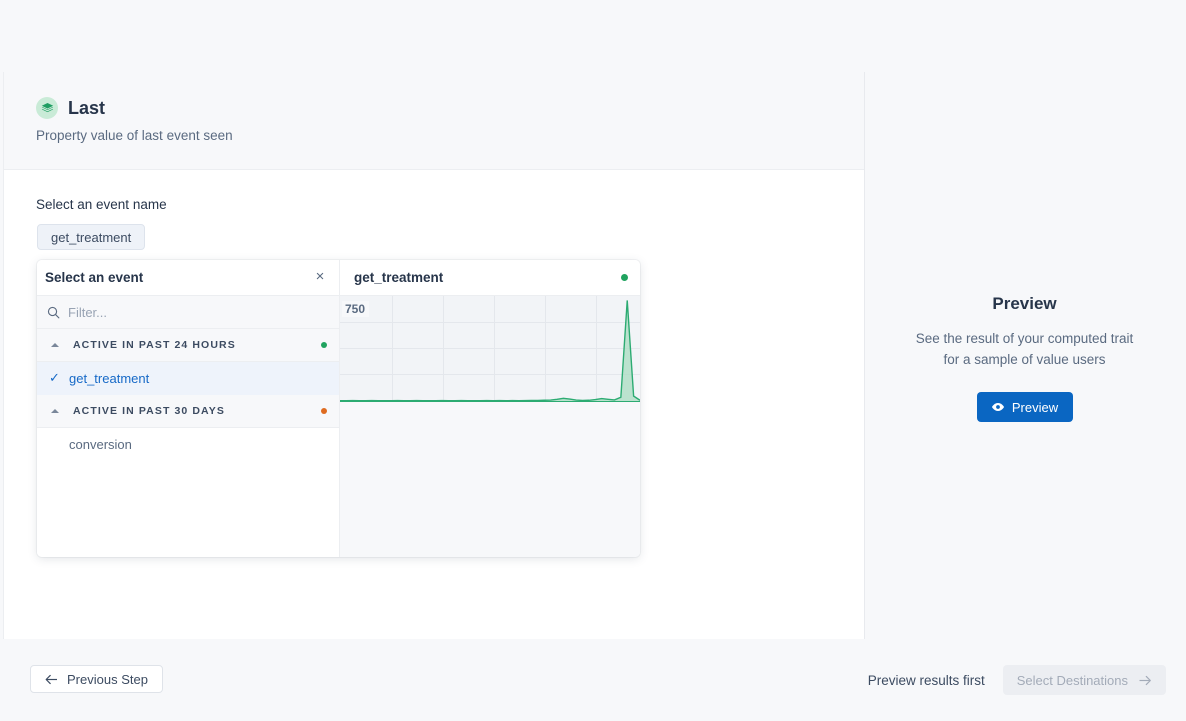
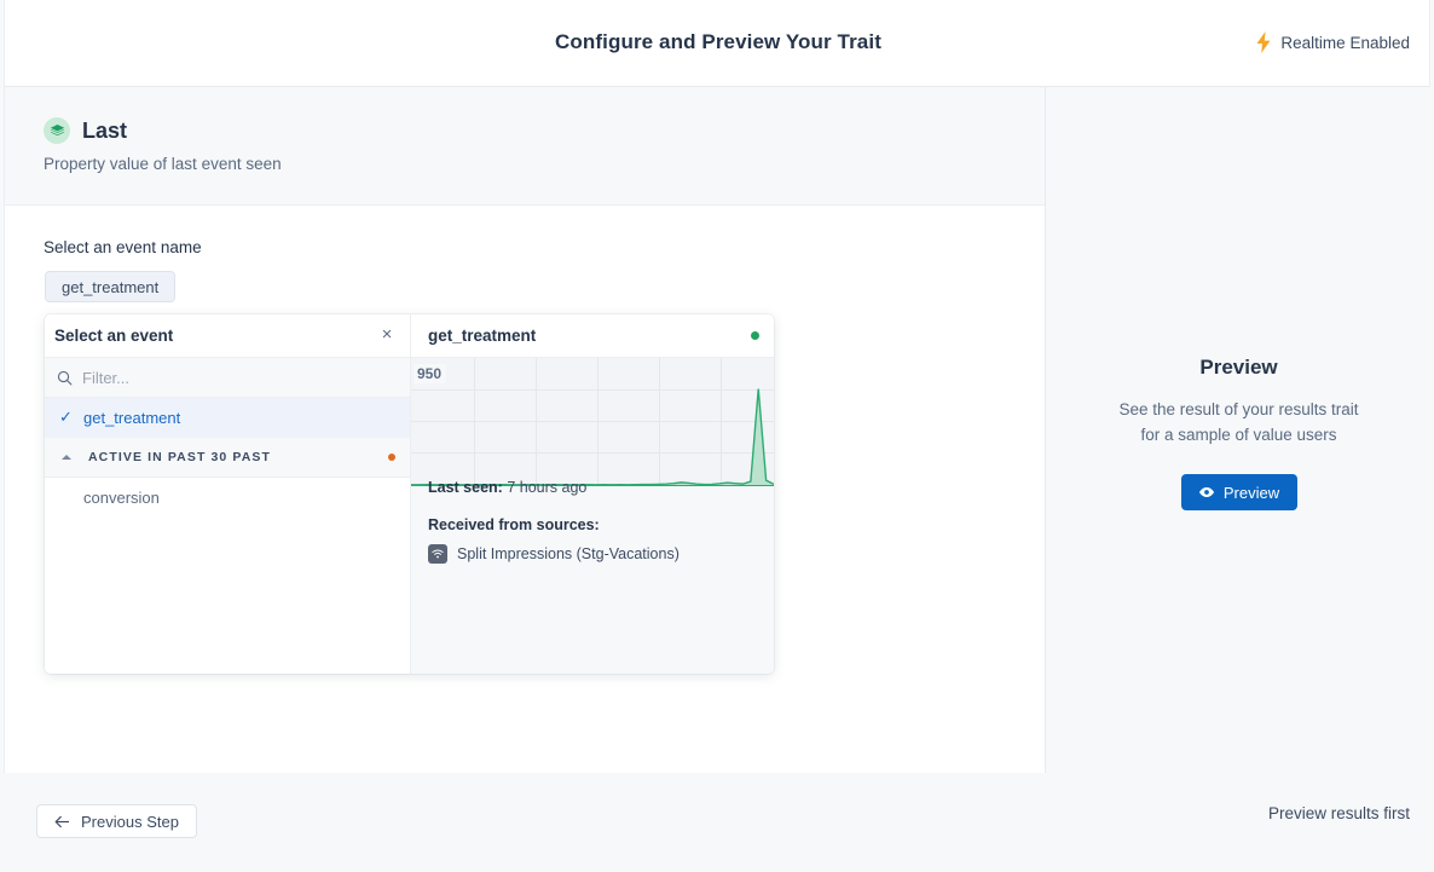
+ Configure and Preview Your Trait
+ Realtime Enabled
  Last
  Property value of last event seen
  Select an event name
  get_treatment
  Select an event
  ×
  Filter...
- ACTIVE IN PAST 24 HOURS
  ✓
  get_treatment
- ACTIVE IN PAST 30 DAYS
+ ACTIVE IN PAST 30 PAST
  conversion
  get_treatment
- 750
+ 950
+ Last seen: 7 hours ago
+ Received from sources:
+ Split Impressions (Stg-Vacations)
  Preview
- See the result of your computed trait
+ See the result of your results trait
  for a sample of value users
  Preview
  Previous Step
  Preview results first
- Select Destinations
